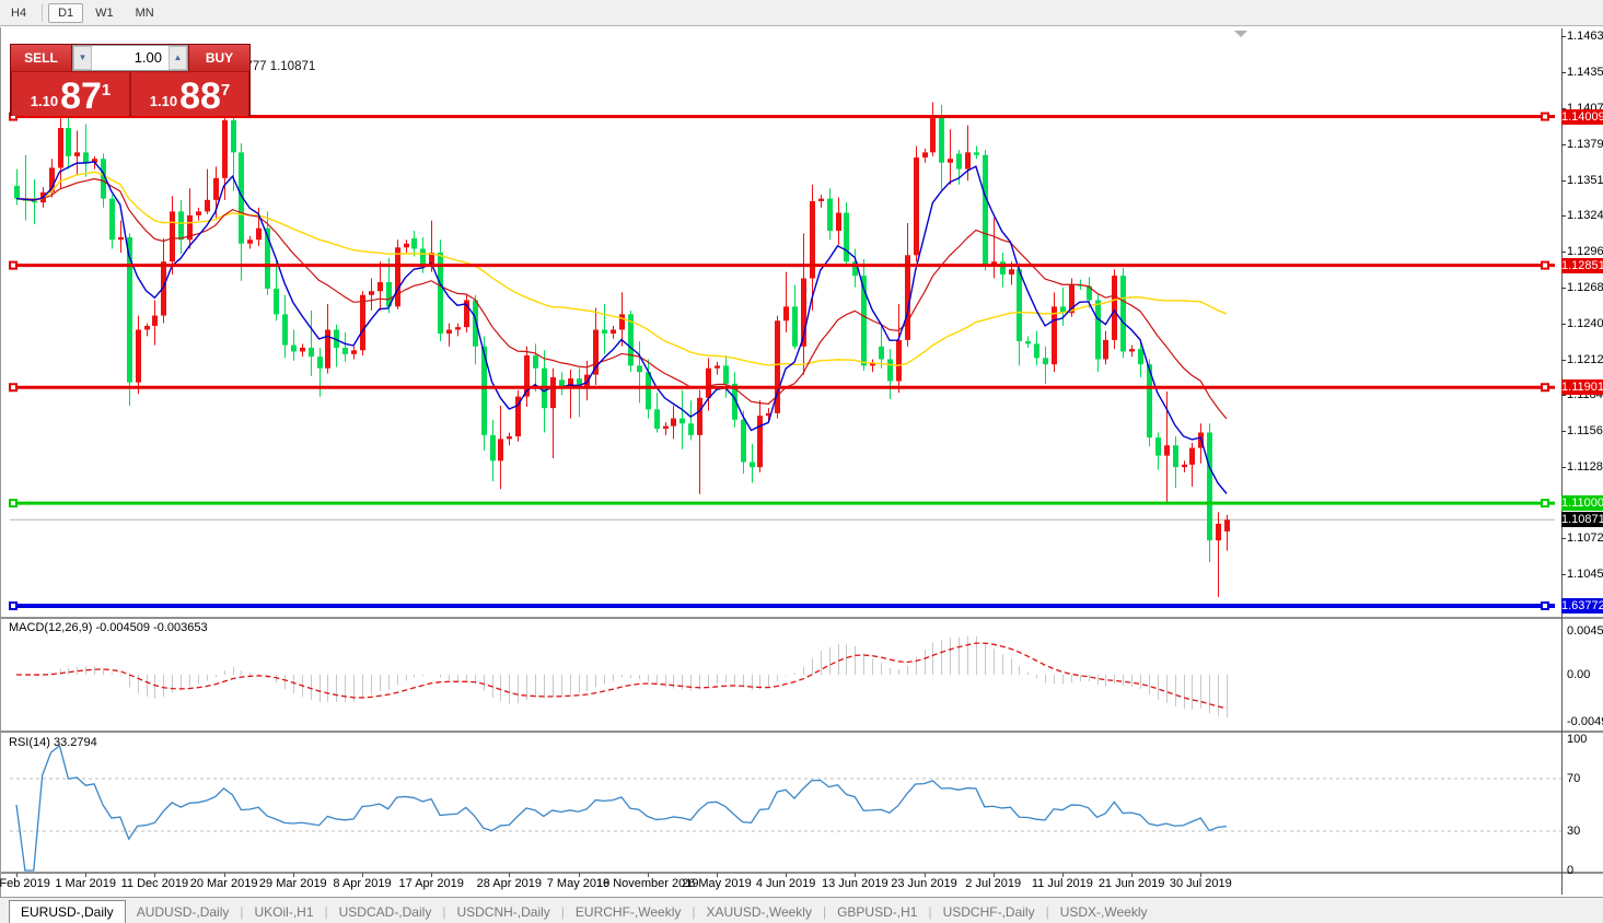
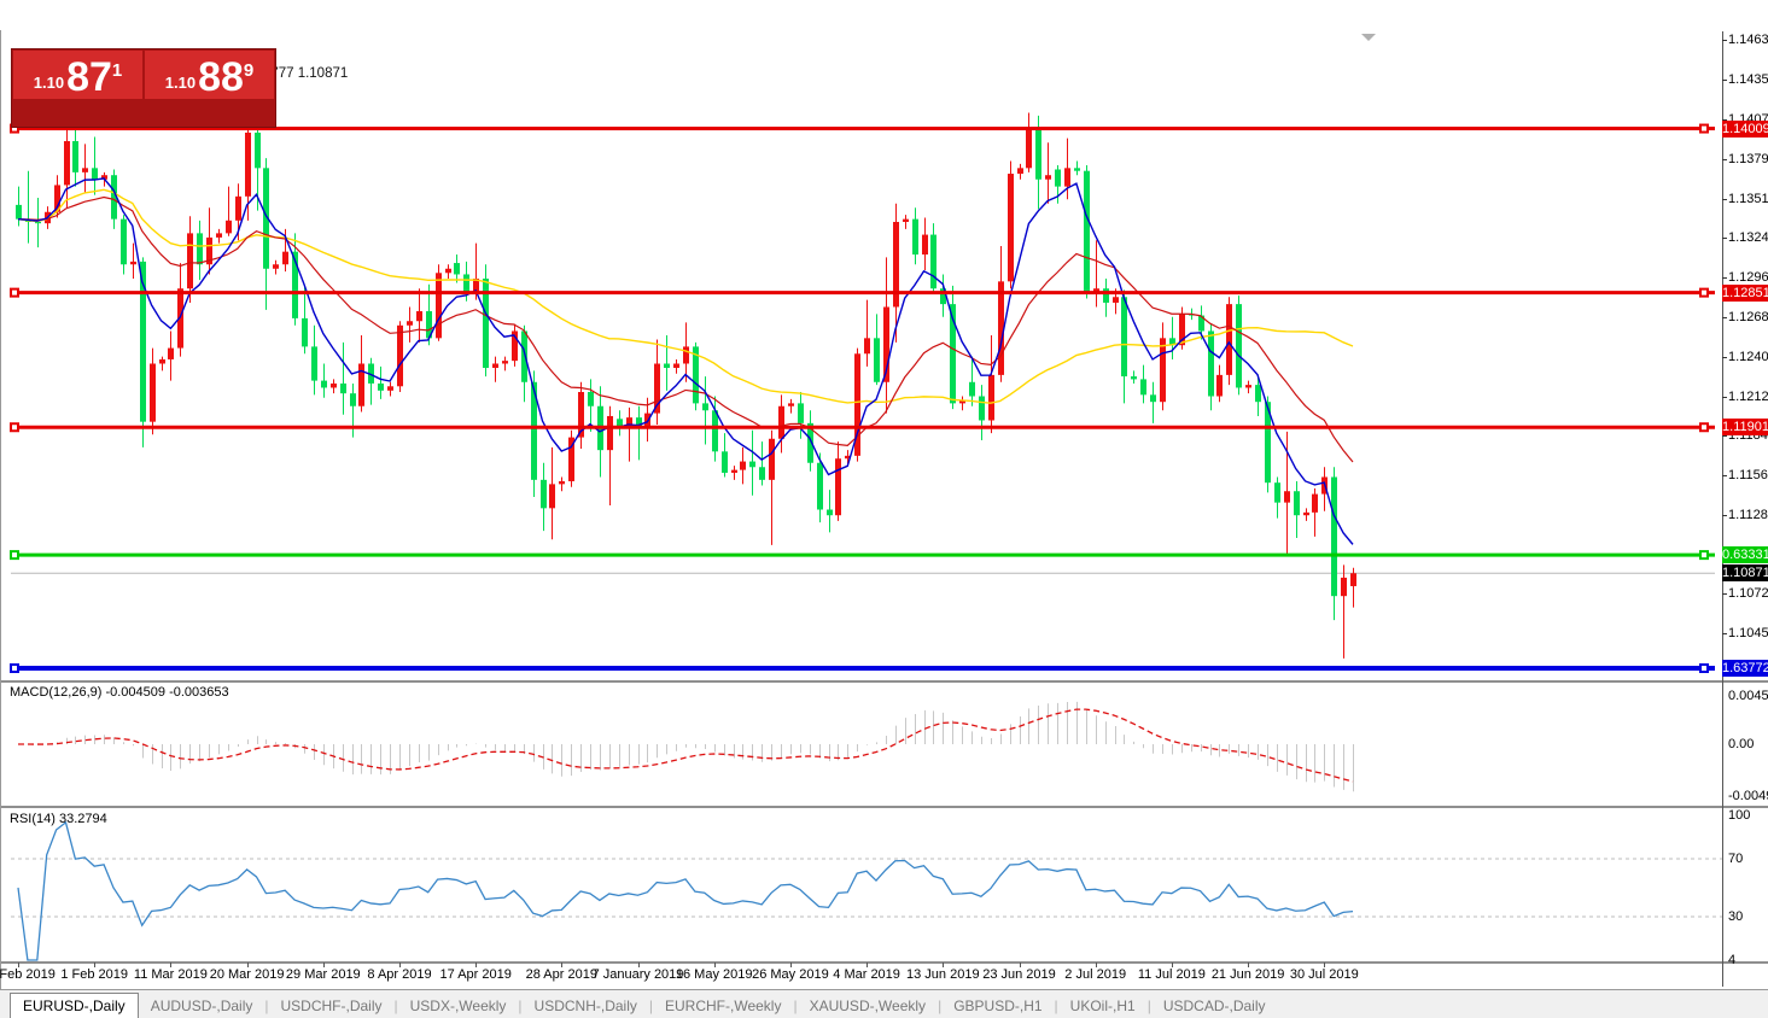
- H4
- D1
- W1
- MN
- SELL
- ▼
- 1.00
- ▲
- BUY
  1.10
  87
  1
  1.10
  88
- 7
+ 9
  MACD(12,26,9) -0.004509 -0.003653
  RSI(14) 33.2794
  1.1463
  1.1435
  1.1379
  1.1351
  1.1324
  1.1296
  1.1268
  1.1240
  1.1212
  1.1156
  1.1128
  1.1072
  1.1045
  0.0045
  0.00
  -0.004
  100
  70
  30
- 0
+ 4
  Feb 2019
- 1 Mar 2019
+ 1 Feb 2019
- 11 Dec 2019
+ 11 Mar 2019
  20 Mar 2019
  29 Mar 2019
  8 Apr 2019
  17 Apr 2019
  28 Apr 2019
- 7 May 2019
+ 7 January 2019
- 16 November 2019
+ 16 May 2019
  26 May 2019
- 4 Jun 2019
+ 4 Mar 2019
  13 Jun 2019
  23 Jun 2019
  2 Jul 2019
  11 Jul 2019
  21 Jun 2019
  30 Jul 2019
  1.14009
  1.12851
  1.11901
- 1.11000
+ 0.63331
  1.63772
  1.10871
  EURUSD-,Daily
  AUDUSD-,Daily
  |
- UKOil-,H1
+ USDCHF-,Daily
  |
- USDCAD-,Daily
+ USDX-,Weekly
  |
  USDCNH-,Daily
  |
  EURCHF-,Weekly
  |
  XAUUSD-,Weekly
  |
  GBPUSD-,H1
  |
- USDCHF-,Daily
+ UKOil-,H1
  |
- USDX-,Weekly
+ USDCAD-,Daily
